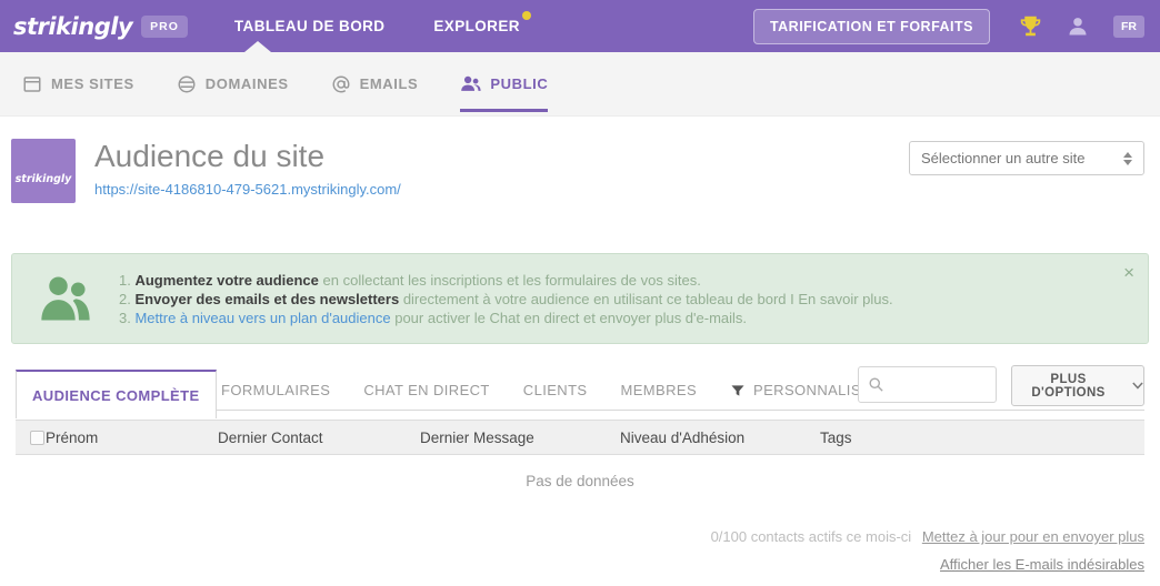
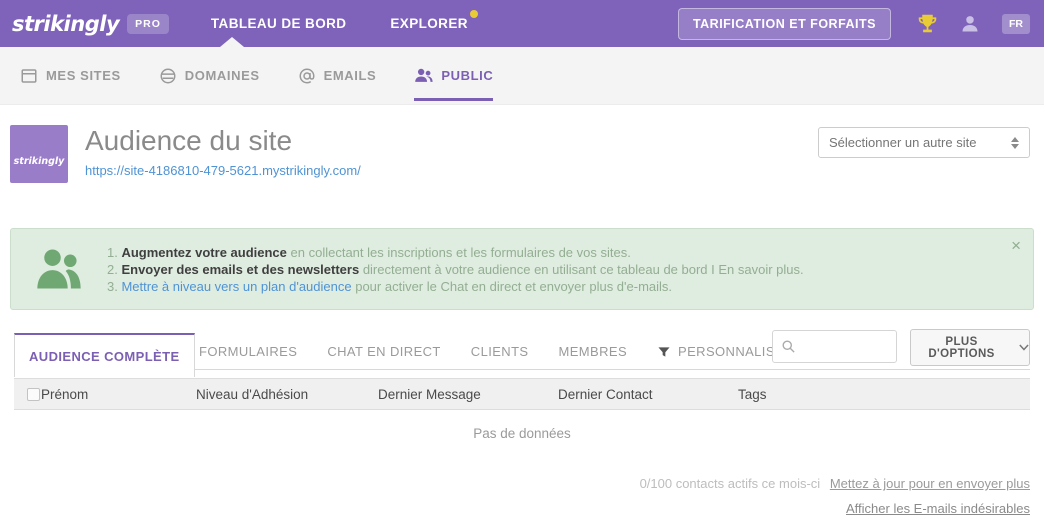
  strikingly
  PRO
  TABLEAU DE BORD
  EXPLORER
  TARIFICATION ET FORFAITS
  FR
  MES SITES
  DOMAINES
  EMAILS
  PUBLIC
  strikingly
  Audience du site
  https://site-4186810-479-5621.mystrikingly.com/
  Sélectionner un autre site
  1. Augmentez votre audience en collectant les inscriptions et les formulaires de vos sites.
  2. Envoyer des emails et des newsletters directement à votre audience en utilisant ce tableau de bord I En savoir plus.
  3. Mettre à niveau vers un plan d'audience pour activer le Chat en direct et envoyer plus d'e-mails.
  ×
  AUDIENCE COMPLÈTE
  FORMULAIRES
  CHAT EN DIRECT
  CLIENTS
  MEMBRES
  PERSONNALIS
  PLUS D'OPTIONS
  Prénom
- Dernier Contact
+ Niveau d'Adhésion
  Dernier Message
- Niveau d'Adhésion
+ Dernier Contact
  Tags
  Pas de données
  0/100 contacts actifs ce mois-ci Mettez à jour pour en envoyer plus
  Afficher les E-mails indésirables
